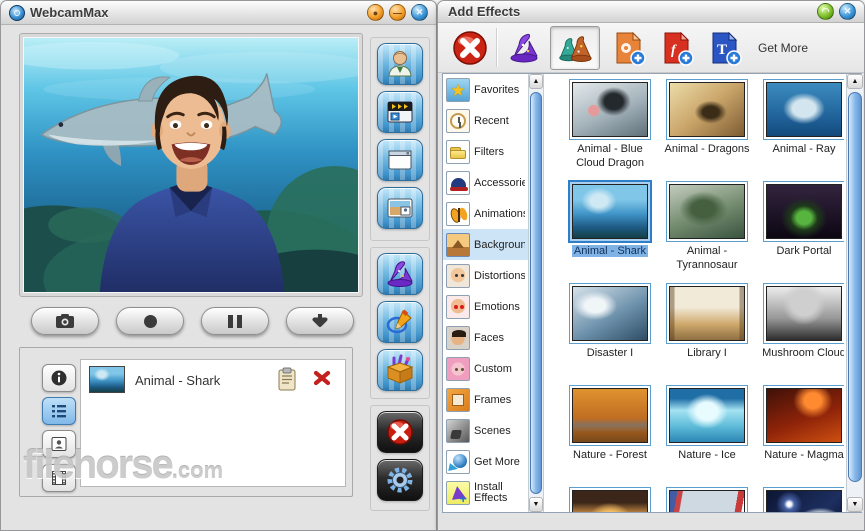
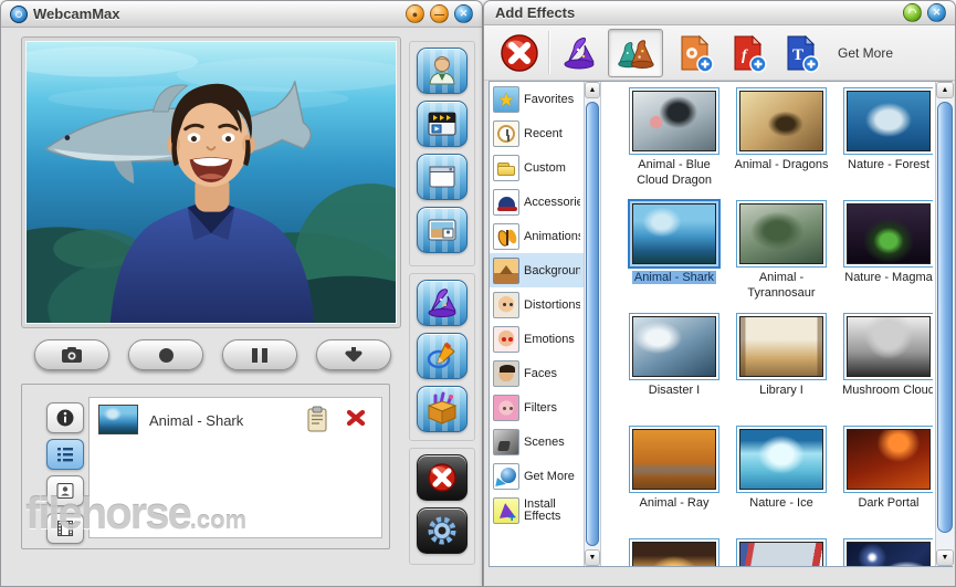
  WebcamMax
  ●
  —
  ✕
  Animal - Shark
  filehorse.com
  Add Effects
  ◠
  ✕
  f
  T
  Get More
  Favorites
  Recent
- Filters
+ Custom
  Accessorie
  Animation
  Backgroun
  Distortions
  Emotions
  Faces
- Custom
+ Filters
- Frames
  Scenes
  Get More
  Install Effects
  Animal - Blue Cloud Dragon
  Animal - Dragons
- Animal - Ray
+ Nature - Forest
  Animal - Shark
  Animal - Tyrannosaur
- Dark Portal
+ Nature - Magma
  Disaster I
  Library I
  Mushroom Cloud
- Nature - Forest
+ Animal - Ray
  Nature - Ice
- Nature - Magma
+ Dark Portal
